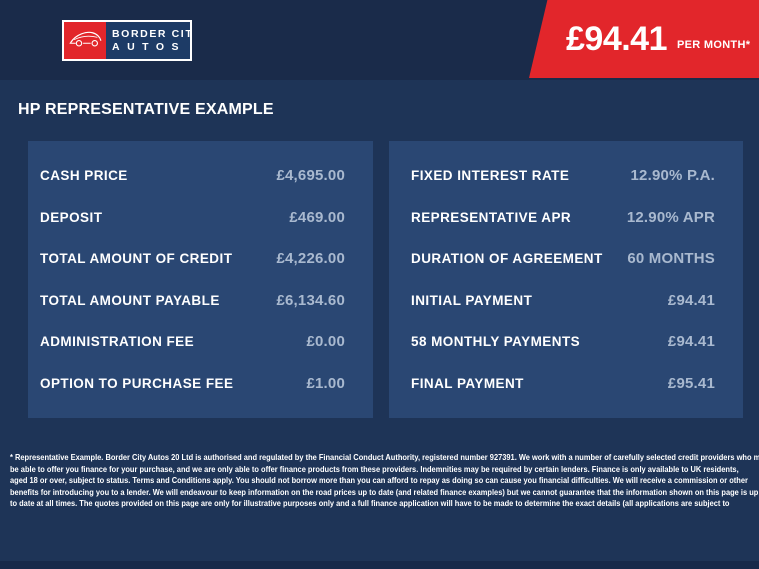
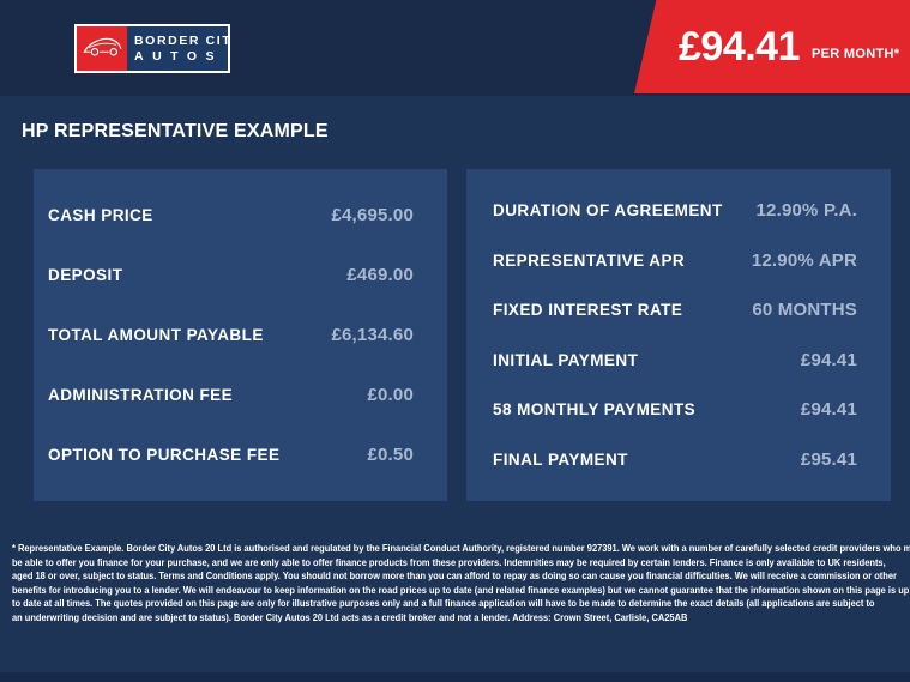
  BORDER CIT
  AUTOS
  £94.41
  PER MONTH*
  HP REPRESENTATIVE EXAMPLE
  CASH PRICE
  £4,695.00
  DEPOSIT
  £469.00
- TOTAL AMOUNT OF CREDIT
- £4,226.00
  TOTAL AMOUNT PAYABLE
  £6,134.60
  ADMINISTRATION FEE
  £0.00
  OPTION TO PURCHASE FEE
- £1.00
+ £0.50
- FIXED INTEREST RATE
+ DURATION OF AGREEMENT
  12.90% P.A.
  REPRESENTATIVE APR
  12.90% APR
- DURATION OF AGREEMENT
+ FIXED INTEREST RATE
  60 MONTHS
  INITIAL PAYMENT
  £94.41
  58 MONTHLY PAYMENTS
  £94.41
  FINAL PAYMENT
  £95.41
  * Representative Example. Border City Autos 20 Ltd is authorised and regulated by the Financial Conduct Authority, registered number 927391. We work with a number of carefully selected credit providers who m
  be able to offer you finance for your purchase, and we are only able to offer finance products from these providers. Indemnities may be required by certain lenders. Finance is only available to UK residents,
  aged 18 or over, subject to status. Terms and Conditions apply. You should not borrow more than you can afford to repay as doing so can cause you financial difficulties. We will receive a commission or other
  benefits for introducing you to a lender. We will endeavour to keep information on the road prices up to date (and related finance examples) but we cannot guarantee that the information shown on this page is up
  to date at all times. The quotes provided on this page are only for illustrative purposes only and a full finance application will have to be made to determine the exact details (all applications are subject to
+ an underwriting decision and are subject to status). Border City Autos 20 Ltd acts as a credit broker and not a lender. Address: Crown Street, Carlisle, CA25AB
